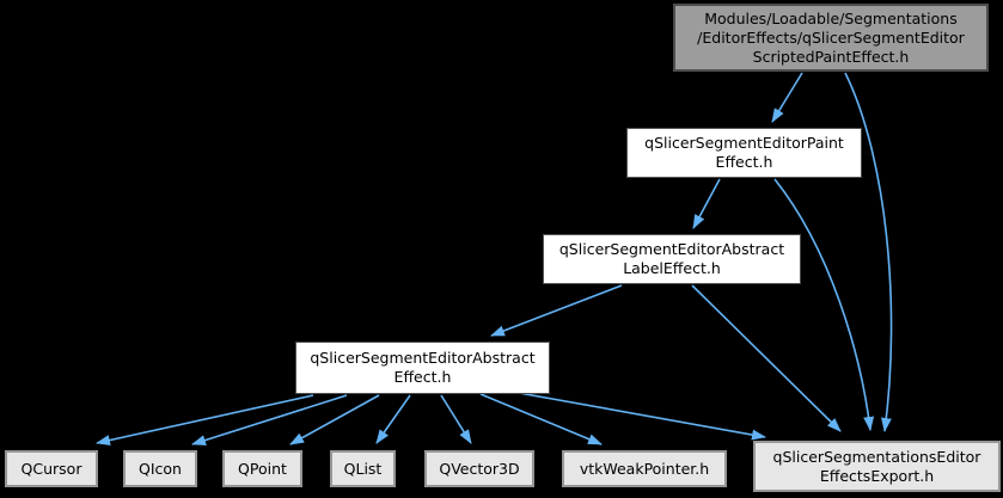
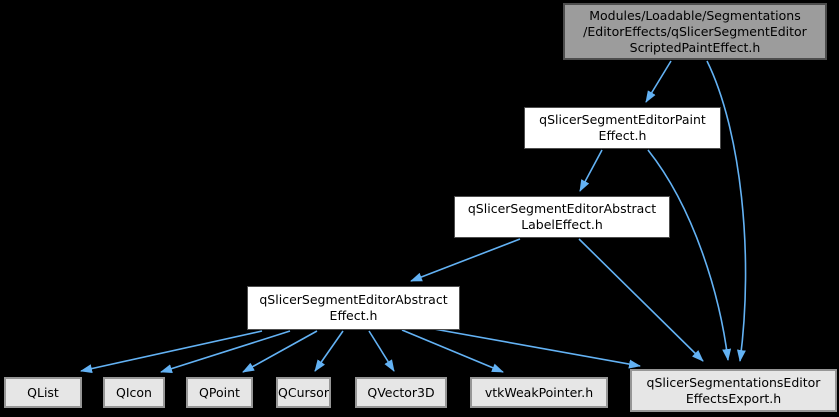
  Modules/Loadable/Segmentations
  /EditorEffects/qSlicerSegmentEditor
  ScriptedPaintEffect.h
  qSlicerSegmentEditorPaint
  Effect.h
  qSlicerSegmentEditorAbstract
  LabelEffect.h
  qSlicerSegmentEditorAbstract
  Effect.h
- QCursor
+ QList
  QIcon
  QPoint
- QList
+ QCursor
  QVector3D
  vtkWeakPointer.h
  qSlicerSegmentationsEditor
  EffectsExport.h
